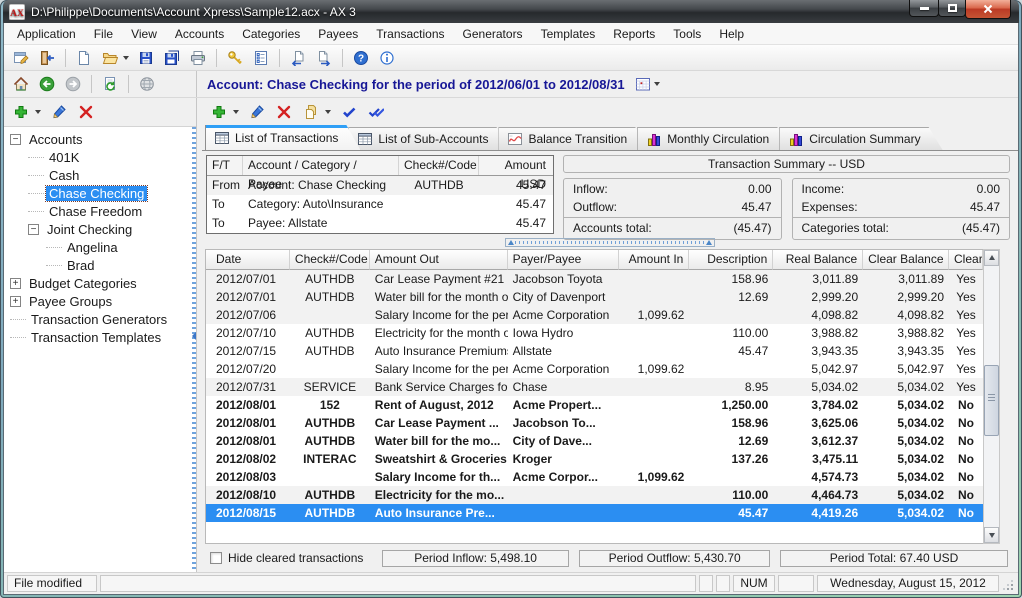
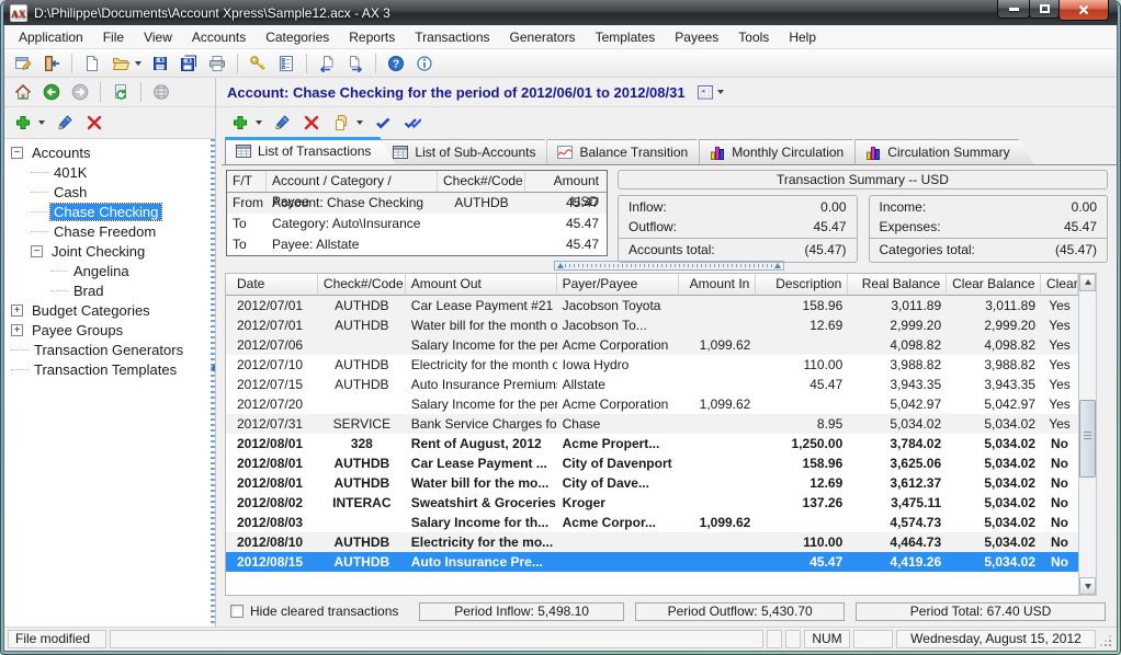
  AX
  D:\Philippe\Documents\Account Xpress\Sample12.acx - AX 3
  Application
  File
  View
  Accounts
  Categories
- Payees
+ Reports
  Transactions
  Generators
  Templates
- Reports
+ Payees
  Tools
  Help
  ?
  Account: Chase Checking for the period of 2012/06/01 to 2012/08/31
  −
  Accounts
  401K
  Cash
  Chase Checking
  Chase Freedom
  −
  Joint Checking
  Angelina
  Brad
  +
  Budget Categories
  +
  Payee Groups
  Transaction Generators
  Transaction Templates
  List of Transactions
  List of Sub-Accounts
  Balance Transition
  Monthly Circulation
  Circulation Summary
  F/T
  Account / Category / Payee
  Check#/Code
  Amount USD
  From
  Account: Chase Checking
  AUTHDB
  45.47
  To
  Category: Auto\Insurance
  45.47
  To
  Payee: Allstate
  45.47
  Transaction Summary -- USD
  Inflow:
  0.00
  Outflow:
  45.47
  Accounts total:
  (45.47)
  Income:
  0.00
  Expenses:
  45.47
  Categories total:
  (45.47)
  Date
  Check#/Code
  Amount Out
  Payer/Payee
  Amount In
  Description
  Real Balance
  Clear Balance
  Clear
  2012/07/01
  AUTHDB
  Car Lease Payment #21
  Jacobson Toyota
  158.96
  3,011.89
  3,011.89
  Yes
  2012/07/01
  AUTHDB
  Water bill for the month o
- City of Davenport
+ Jacobson To...
  12.69
  2,999.20
  2,999.20
  Yes
  2012/07/06
  Salary Income for the per
  Acme Corporation
  1,099.62
  4,098.82
  4,098.82
  Yes
  2012/07/10
  AUTHDB
  Electricity for the month o
  Iowa Hydro
  110.00
  3,988.82
  3,988.82
  Yes
  2012/07/15
  AUTHDB
  Auto Insurance Premium
  Allstate
  45.47
  3,943.35
  3,943.35
  Yes
  2012/07/20
  Salary Income for the per
  Acme Corporation
  1,099.62
  5,042.97
  5,042.97
  Yes
  2012/07/31
  SERVICE
  Bank Service Charges fo
  Chase
  8.95
  5,034.02
  5,034.02
  Yes
  2012/08/01
- 152
+ 328
  Rent of August, 2012
  Acme Propert...
  1,250.00
  3,784.02
  5,034.02
  No
  2012/08/01
  AUTHDB
  Car Lease Payment ...
- Jacobson To...
+ City of Davenport
  158.96
  3,625.06
  5,034.02
  No
  2012/08/01
  AUTHDB
  Water bill for the mo...
  City of Dave...
  12.69
  3,612.37
  5,034.02
  No
  2012/08/02
  INTERAC
  Sweatshirt & Groceries
  Kroger
  137.26
  3,475.11
  5,034.02
  No
  2012/08/03
  Salary Income for th...
  Acme Corpor...
  1,099.62
  4,574.73
  5,034.02
  No
  2012/08/10
  AUTHDB
  Electricity for the mo...
  110.00
  4,464.73
  5,034.02
  No
  2012/08/15
  AUTHDB
  Auto Insurance Pre...
  45.47
  4,419.26
  5,034.02
  No
  Hide cleared transactions
  Period Inflow: 5,498.10
  Period Outflow: 5,430.70
  Period Total: 67.40 USD
  File modified
  NUM
  Wednesday, August 15, 2012
